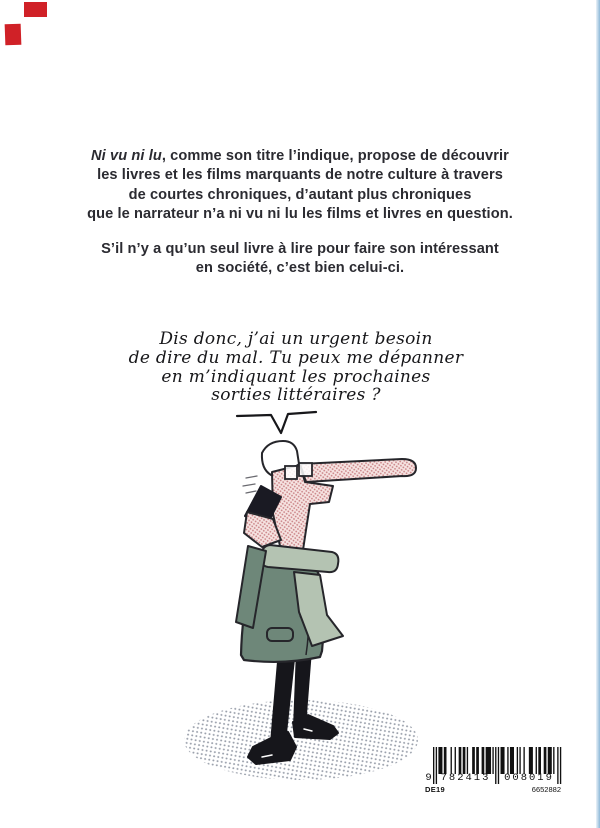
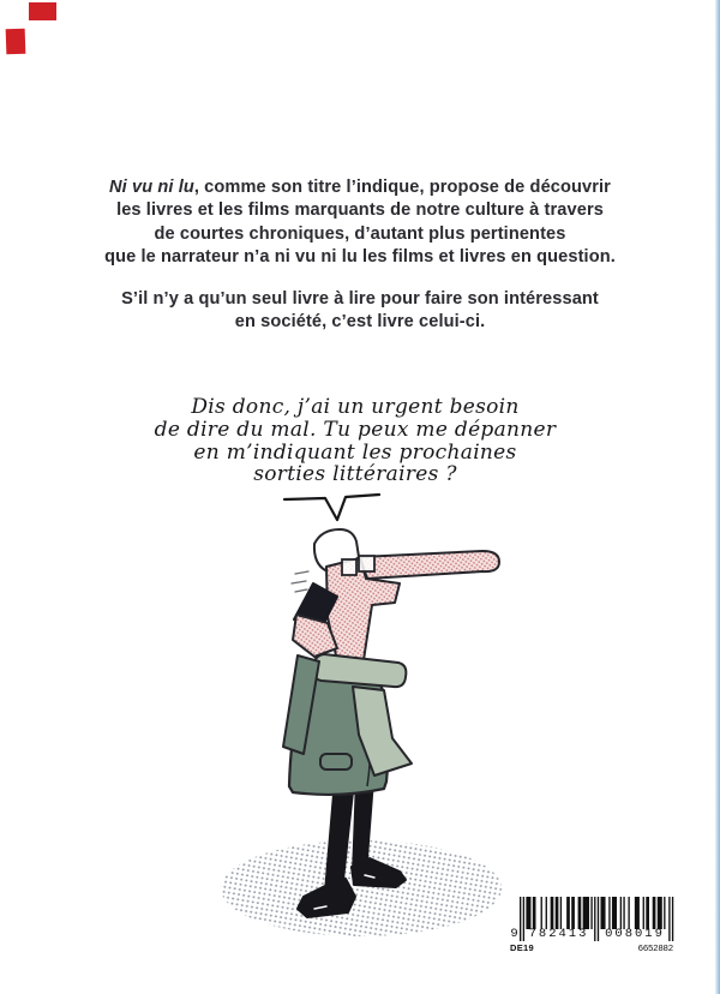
  Ni vu ni lu, comme son titre l’indique, propose de découvrir
  les livres et les films marquants de notre culture à travers
- de courtes chroniques, d’autant plus chroniques
+ de courtes chroniques, d’autant plus pertinentes
  que le narrateur n’a ni vu ni lu les films et livres en question.
  S’il n’y a qu’un seul livre à lire pour faire son intéressant
- en société, c’est bien celui-ci.
+ en société, c’est livre celui-ci.
  Dis donc, j’ai un urgent besoin
  de dire du mal. Tu peux me dépanner
  en m’indiquant les prochaines
  sorties littéraires ?
  9
  782413
  008019
  DE19
  6652882
